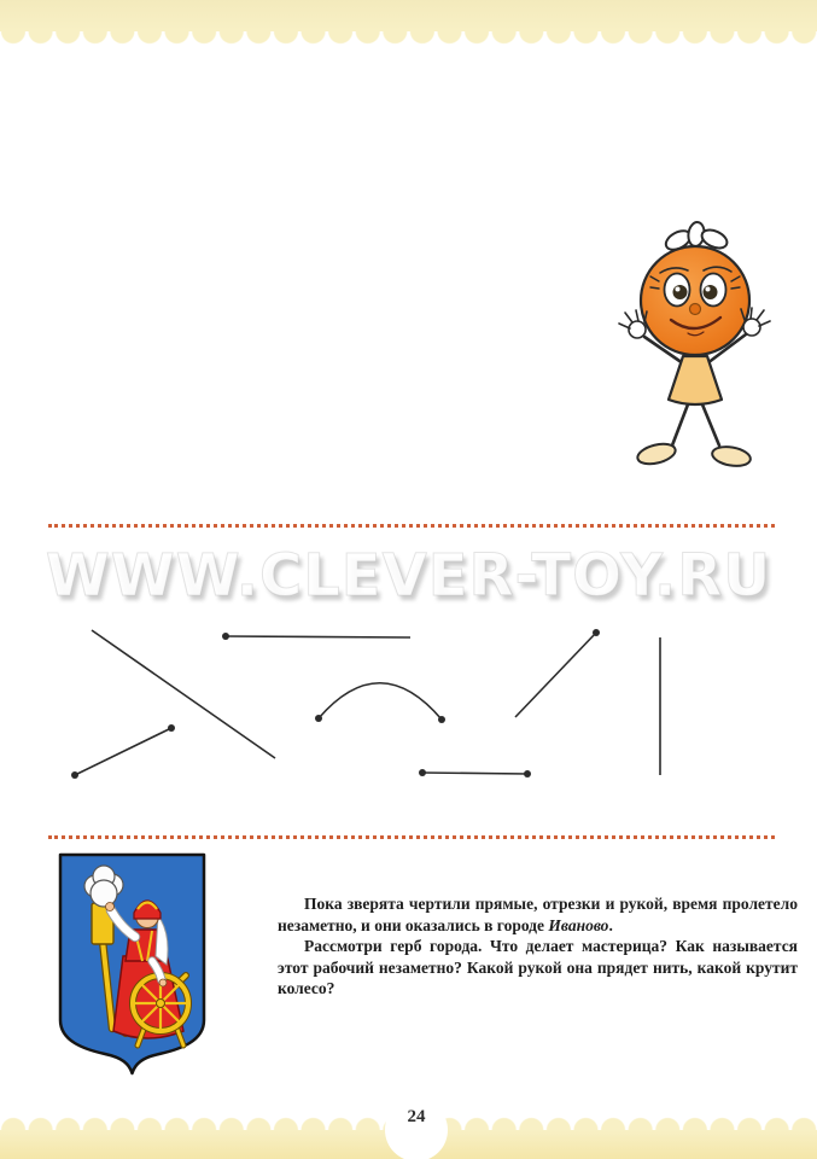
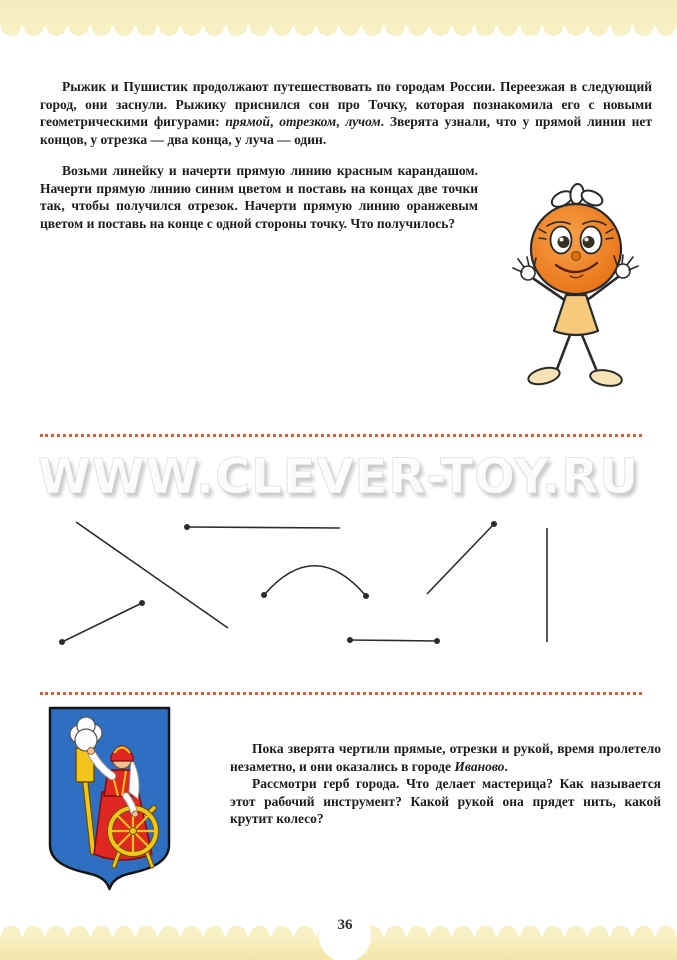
+ Рыжик и Пушистик продолжают путешествовать по городам России. Переезжая в следующий город, они заснули. Рыжику приснился сон про Точку, которая познакомила его с новыми геометрическими фигурами: прямой, отрезком, лучом. Зверята узнали, что у прямой линии нет концов, у отрезка — два конца, у луча — один.
+ Возьми линейку и начерти прямую линию красным каран­дашом. Начерти прямую линию синим цветом и поставь на кон­цах две точки так, чтобы получился отрезок. Начерти прямую линию оранжевым цветом и поставь на конце с одной стороны точку. Что получилось?
  WWW.CLEVER-TOY.RU
  Пока зверята чертили прямые, отрезки и рукой, время проле­тело незаметно, и они оказались в городе Иваново.
- Рассмотри герб города. Что делает мастерица? Как называ­ется этот рабочий незаметно? Какой рукой она прядет нить, какой крутит колесо?
+ Рассмотри герб города. Что делает мастерица? Как называ­ется этот рабочий инструмент? Какой рукой она прядет нить, какой крутит колесо?
- 24
+ 36
